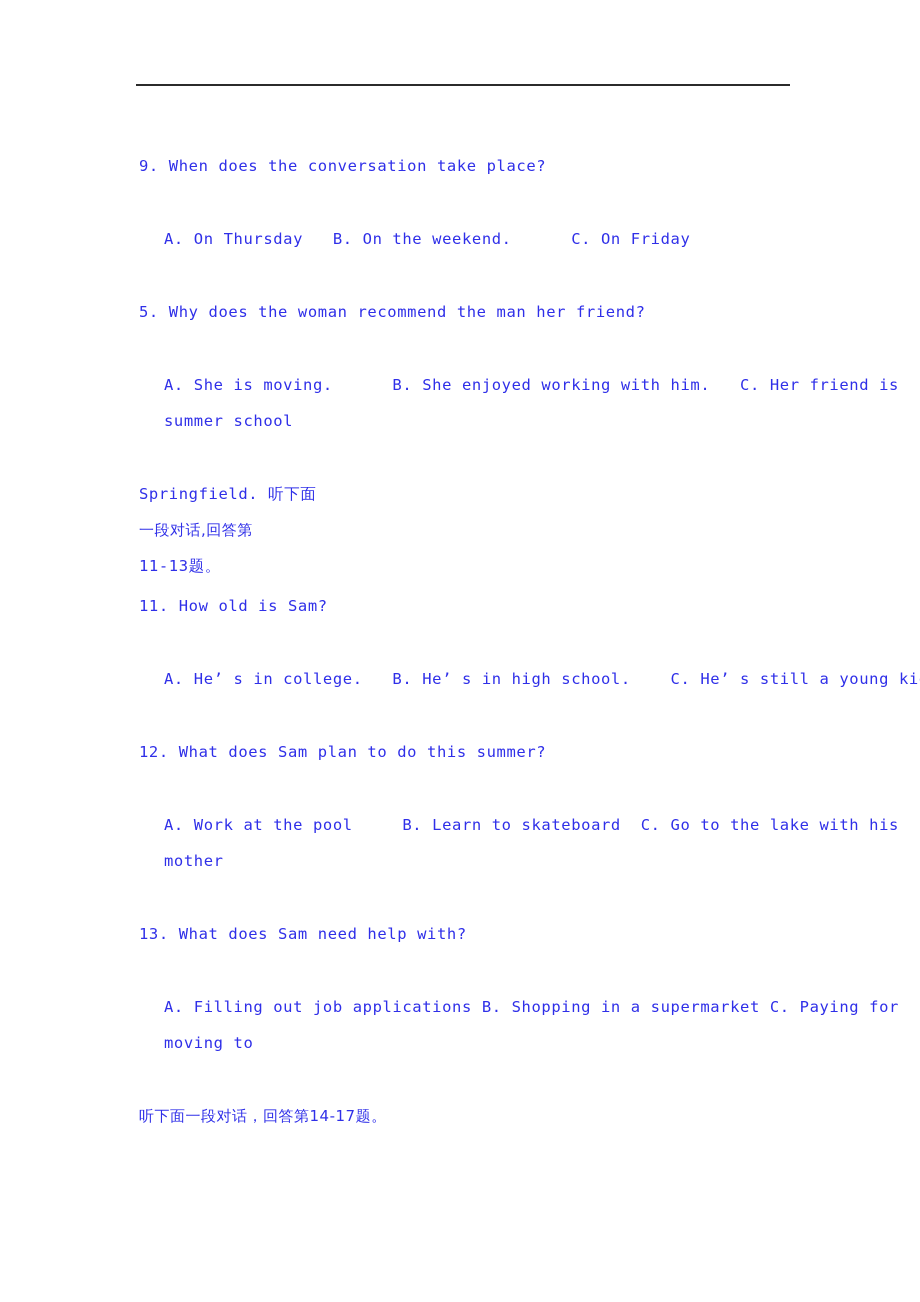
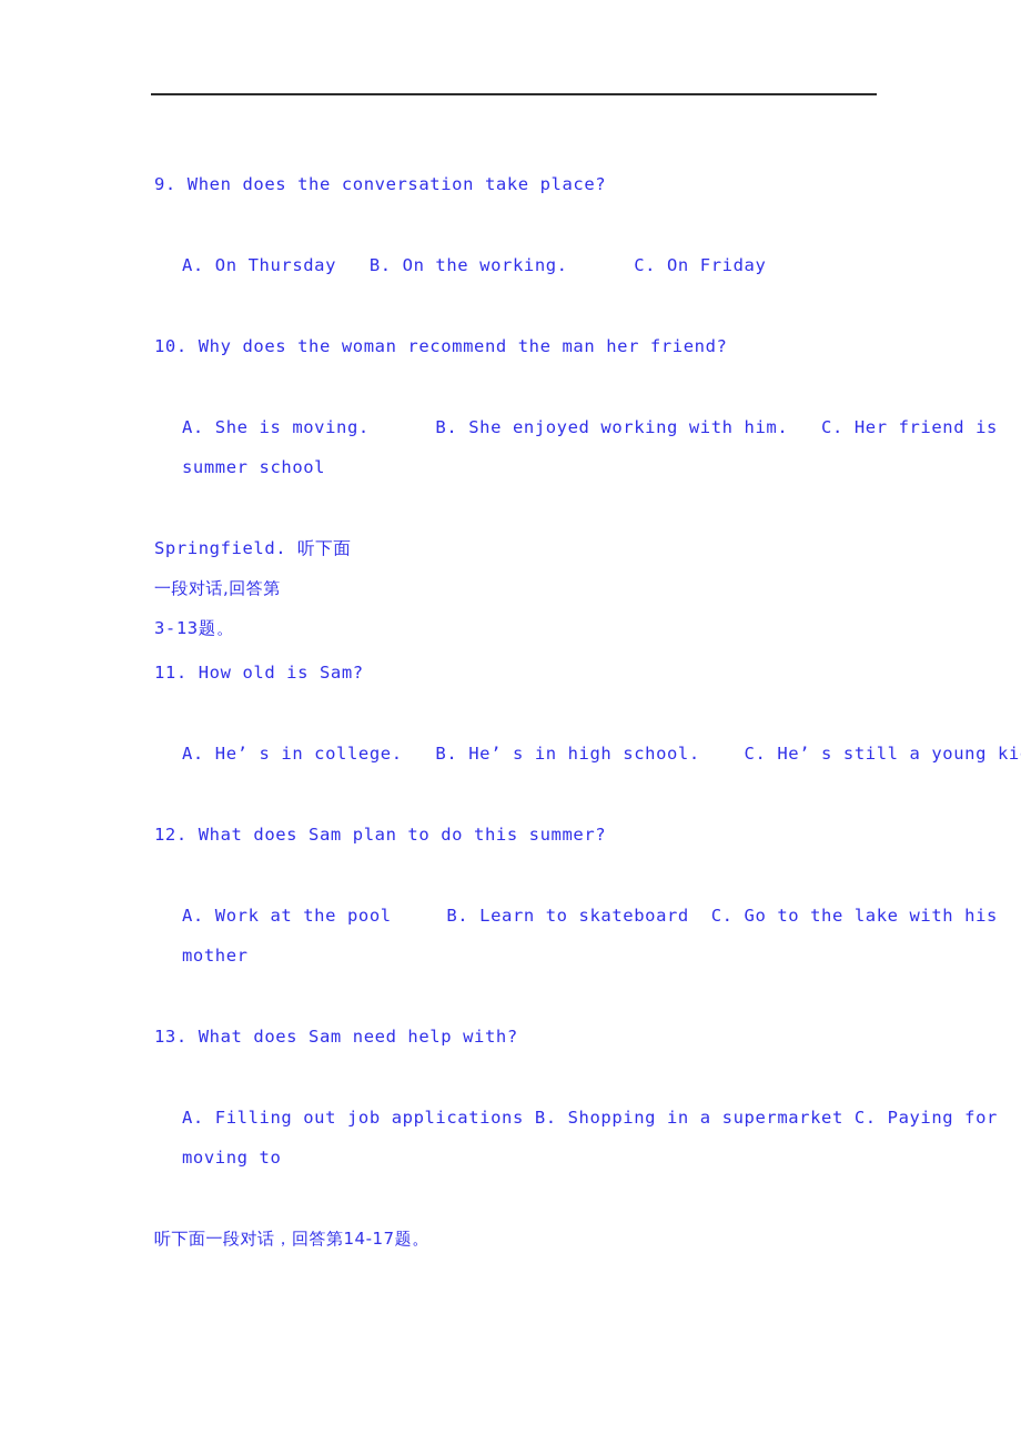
  9. When does the conversation take place?
- A. On Thursday B. On the weekend. C. On Friday
+ A. On Thursday B. On the working. C. On Friday
- 5. Why does the woman recommend the man her friend?
+ 10. Why does the woman recommend the man her friend?
  A. She is moving. B. She enjoyed working with him. C. Her friend is
  summer school
  Springfield. 听下面
  一段对话,回答第
- 11-13题。
+ 3-13题。
  11. How old is Sam?
  A. He’ s in college. B. He’ s in high school. C. He’ s still a young ki
  12. What does Sam plan to do this summer?
  A. Work at the pool B. Learn to skateboard C. Go to the lake with his
  mother
  13. What does Sam need help with?
  A. Filling out job applications B. Shopping in a supermarket C. Paying for
  moving to
  听下面一段对话，回答第14-17题。
